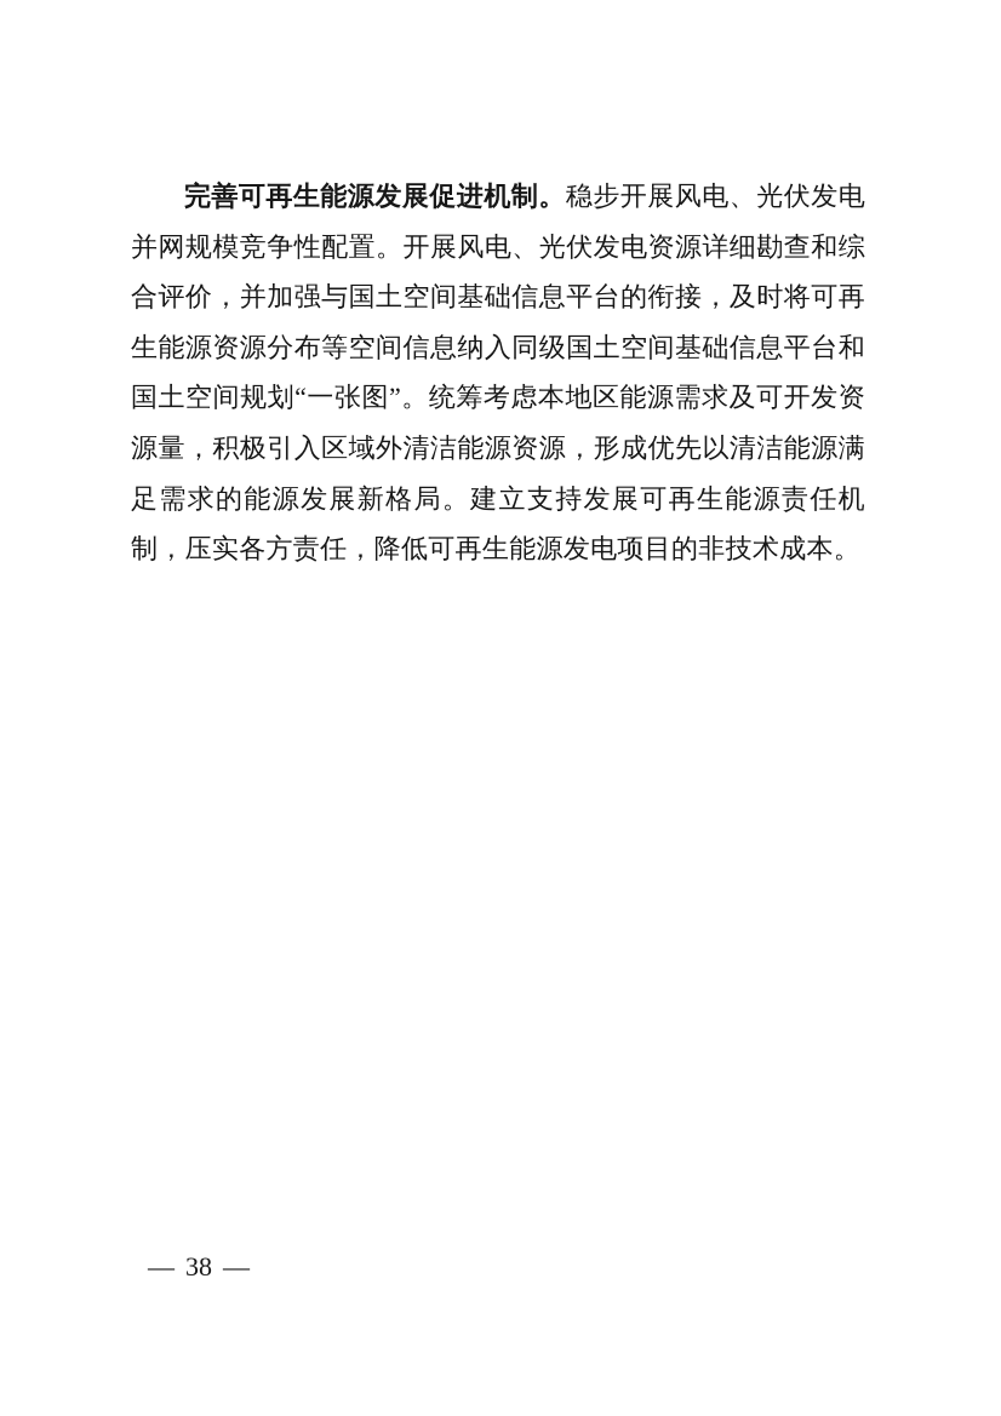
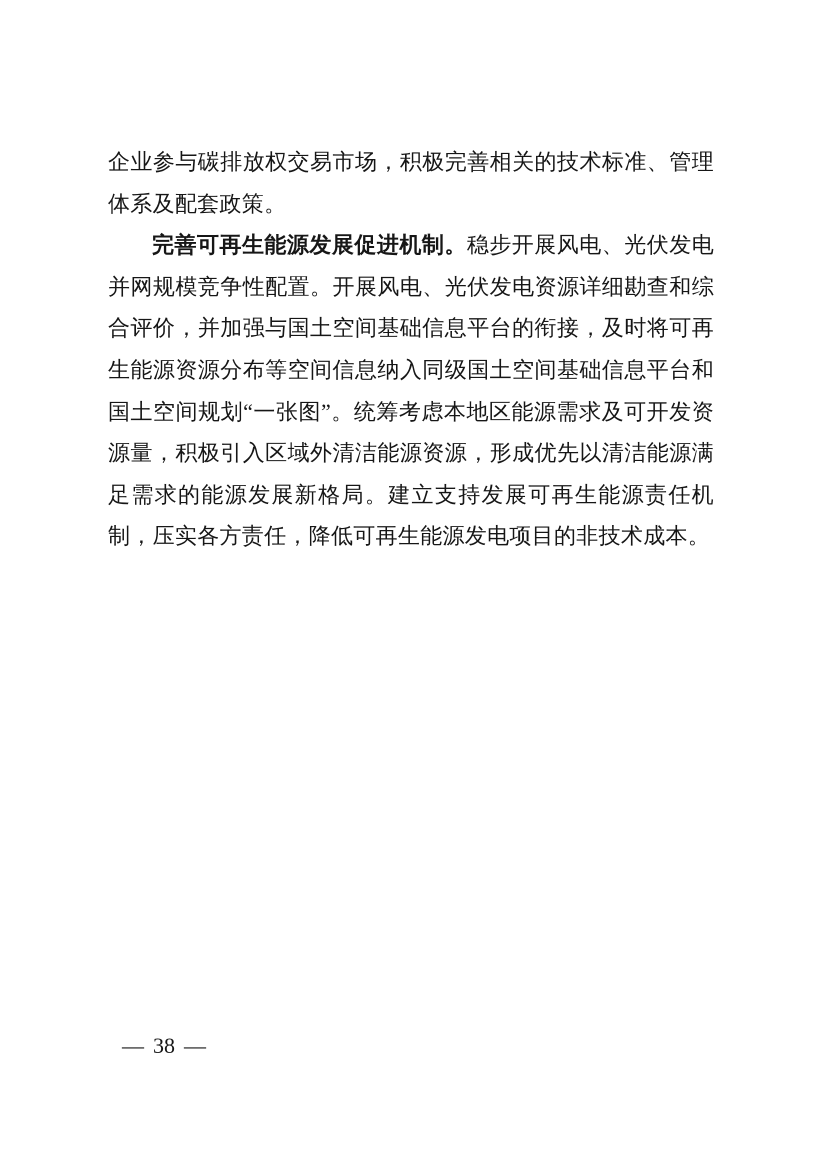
+ 企业参与碳排放权交易市场，积极完善相关的技术标准、管理体系及配套政策。
  完善可再生能源发展促进机制。稳步开展风电、光伏发电并网规模竞争性配置。开展风电、光伏发电资源详细勘查和综合评价，并加强与国土空间基础信息平台的衔接，及时将可再生能源资源分布等空间信息纳入同级国土空间基础信息平台和国土空间规划“一张图”。统筹考虑本地区能源需求及可开发资源量，积极引入区域外清洁能源资源，形成优先以清洁能源满足需求的能源发展新格局。建立支持发展可再生能源责任机制，压实各方责任，降低可再生能源发电项目的非技术成本。
  — 38 —
